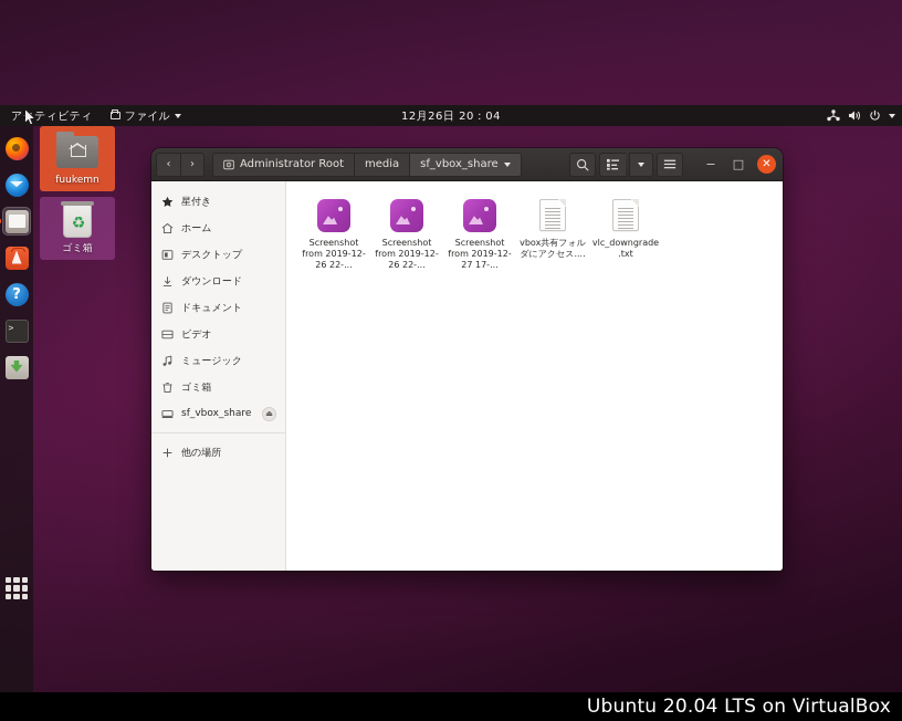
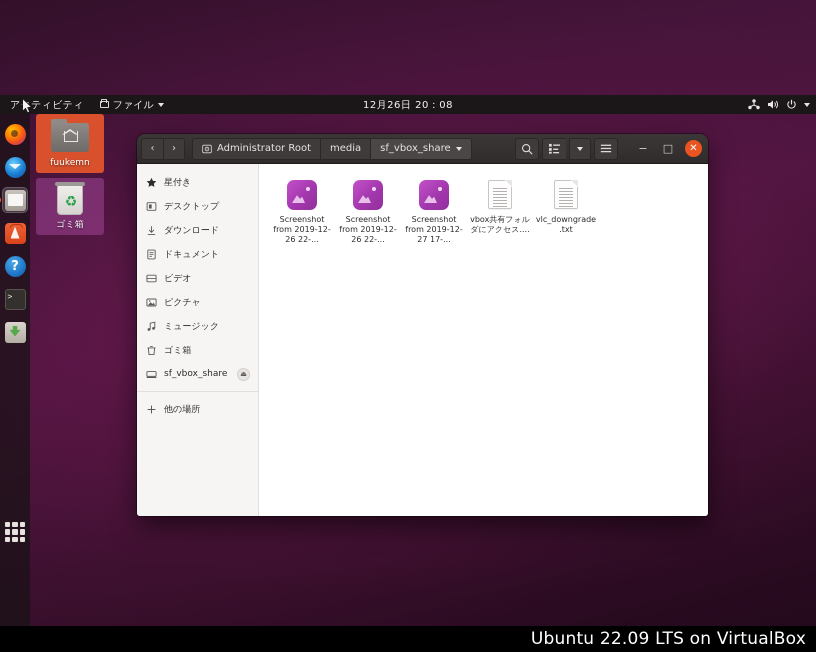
  fuukemn
  ♻
  ゴミ箱
  アティビティ
  ファイル
- 12月26日 20：04
+ 12月26日 20：08
  ?
  ‹
  ›
  Administrator Root
  media
  sf_vbox_share
  −
  □
  ✕
  星付き
- ホーム
  デスクトップ
  ダウンロード
  ドキュメント
  ビデオ
+ ピクチャ
  ミュージック
  ゴミ箱
  sf_vbox_share
  ⏏
  他の場所
  Screenshot from 2019-12-26 22-...
  Screenshot from 2019-12-26 22-...
  Screenshot from 2019-12-27 17-...
  vbox共有フォルダにアクセス....
  vlc_downgrade.txt
- Ubuntu 20.04 LTS on VirtualBox
+ Ubuntu 22.09 LTS on VirtualBox
